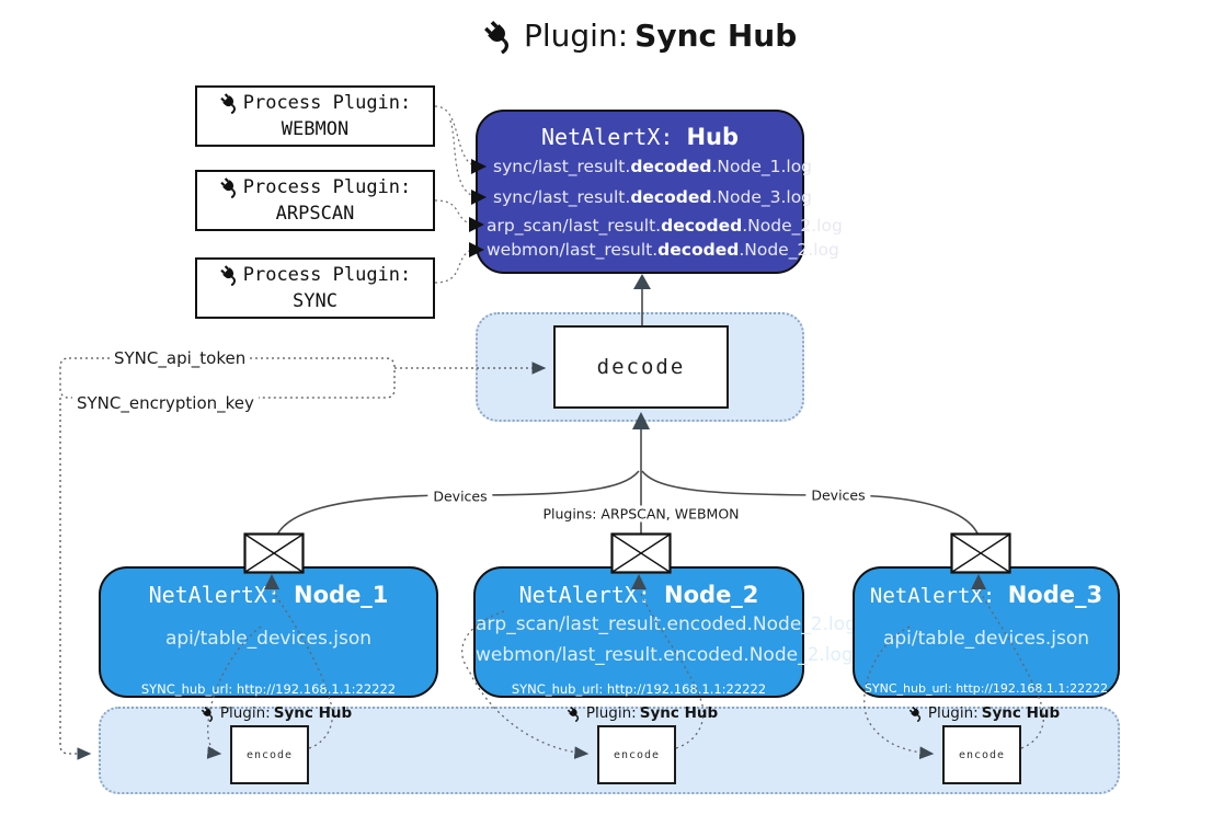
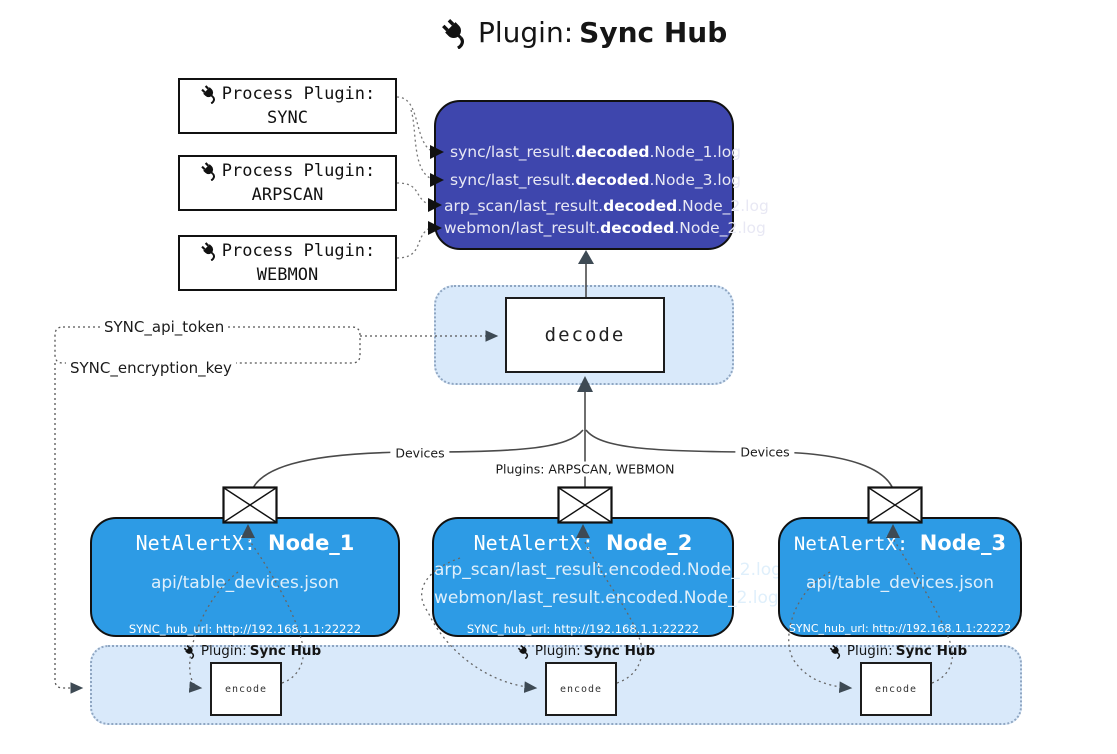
  Plugin:
  Sync Hub
  Process Plugin:
- WEBMON
+ SYNC
  Process Plugin:
  ARPSCAN
  Process Plugin:
- SYNC
+ WEBMON
- NetAlertX: Hub
  sync/last_result.decoded.Node_1.log
  sync/last_result.decoded.Node_3.log
  arp_scan/last_result.decoded.Node_2.log
  webmon/last_result.decoded.Node_2.log
  decode
  SYNC_api_token
  SYNC_encryption_key
  Devices
  Plugins: ARPSCAN, WEBMON
  Devices
  NetAlertX: Node_1
  api/table_devices.json
  SYNC_hub_url: http://192.168.1.1:22222
  NetAlertX: Node_2
  arp_scan/last_result.encoded.Node
  webmon/last_result.encoded.Node
  SYNC_hub_url: http://192.168.1.1:22222
  NetAlertX: Node_3
  api/table_devices.json
  SYNC_hub_url: http://192.168.1.1:22222
  Plugin:
  Sync Hub
  Plugin:
  Sync Hub
  Plugin:
  Sync Hub
  encode
  encode
  encode
